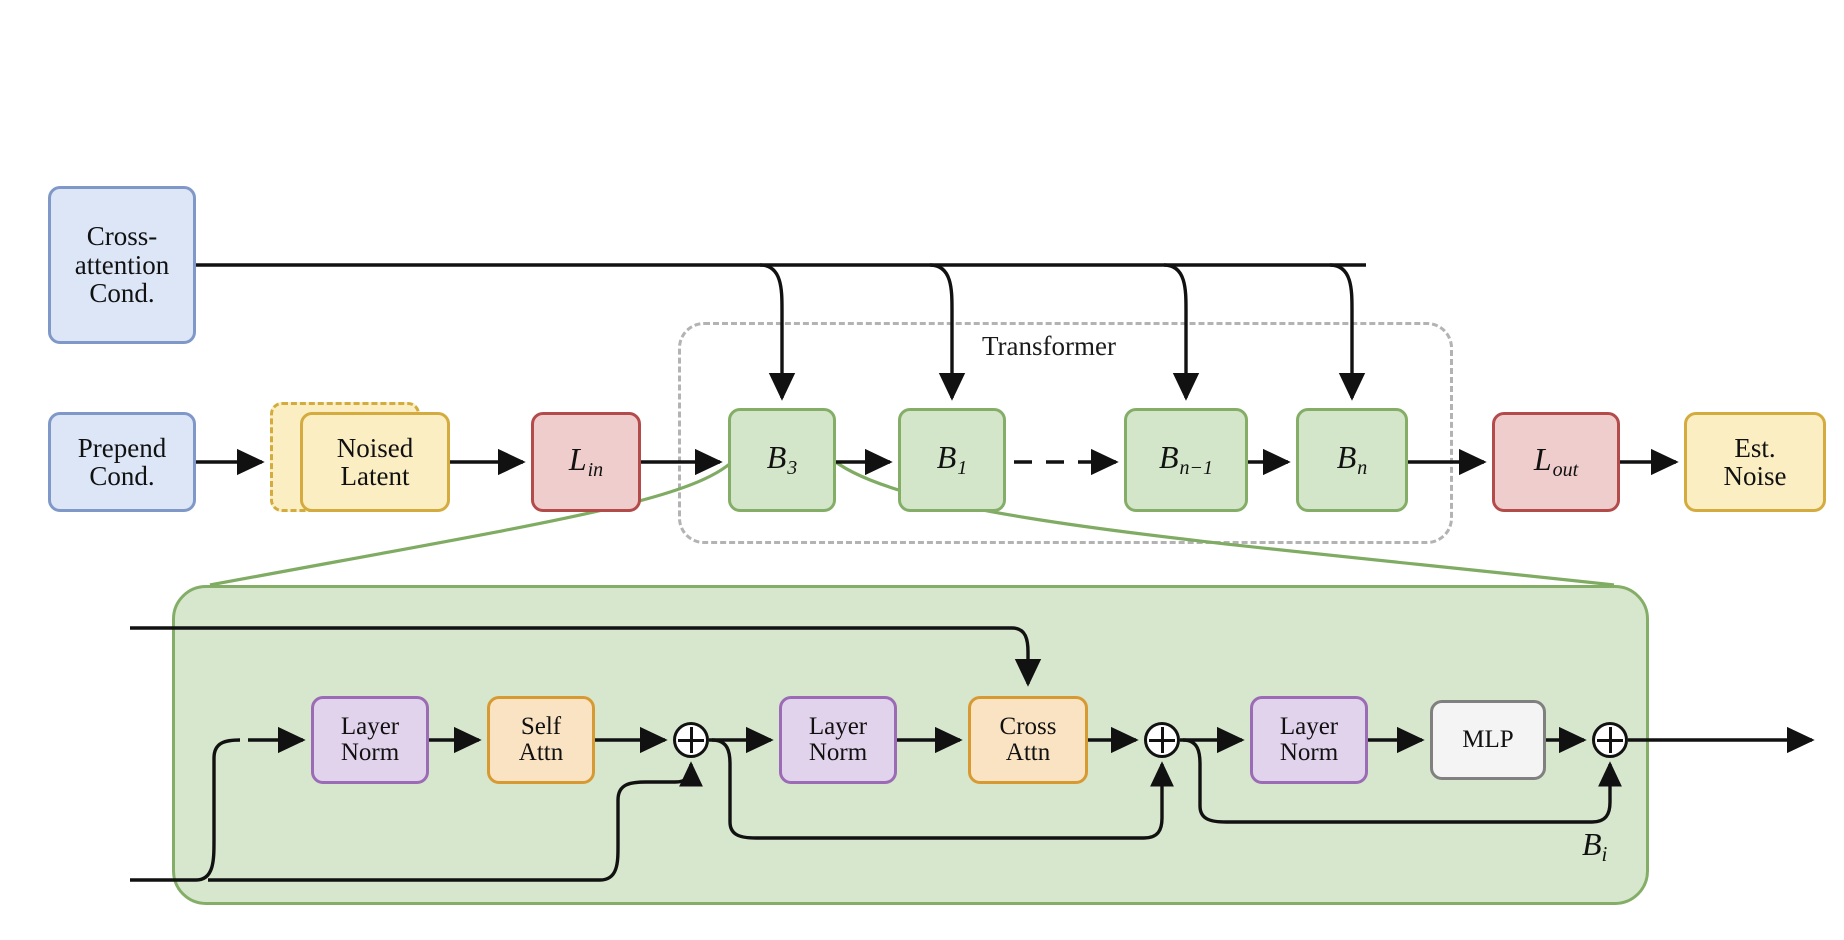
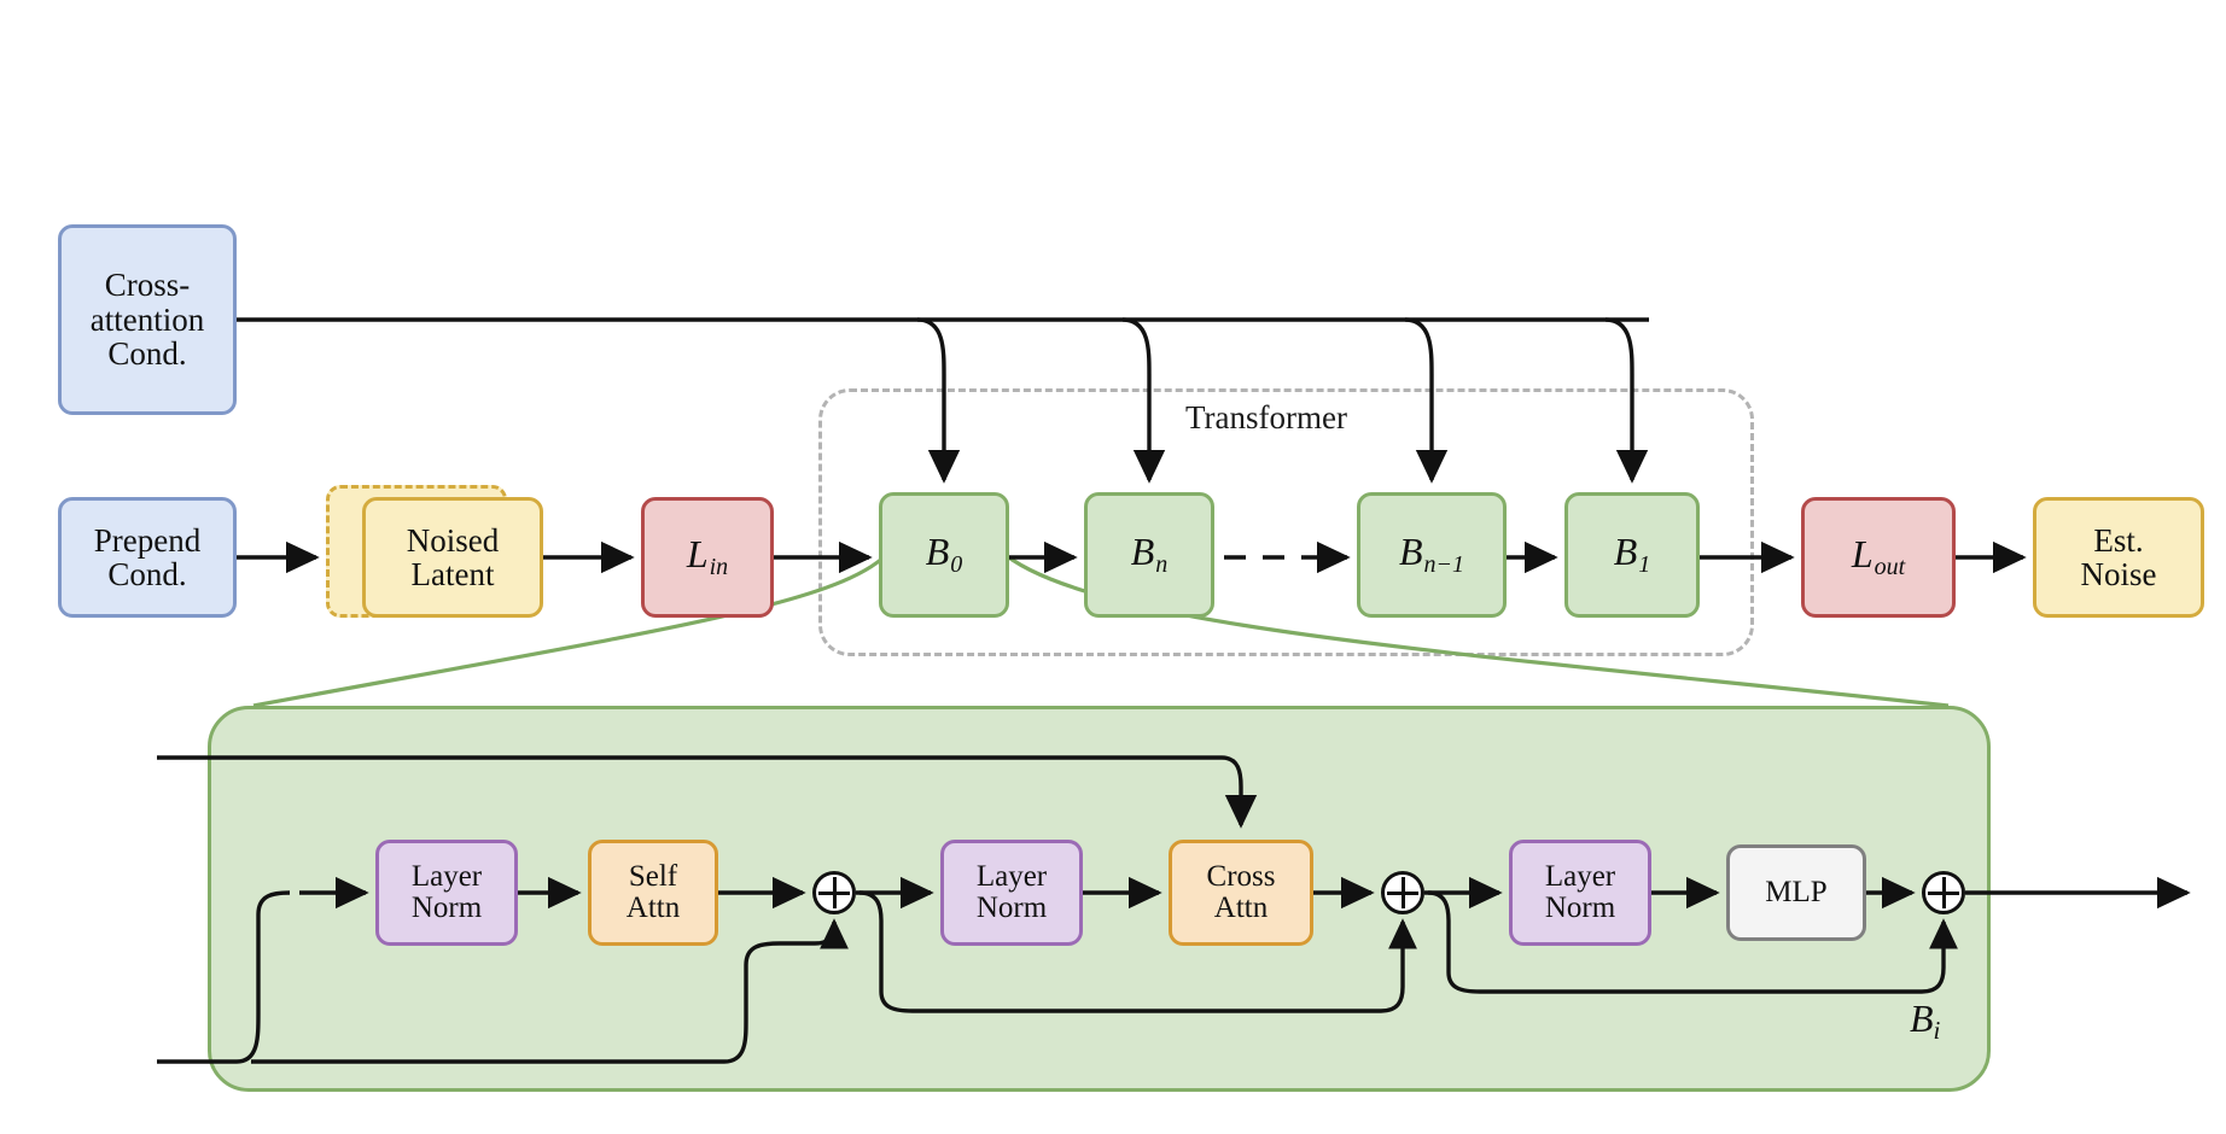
  Transformer
  Cross-
  attention
  Cond.
  Prepend
  Cond.
  Noised
  Latent
  Lin
- B3
+ B0
- B1
+ Bn
  Bn−1
- Bn
+ B1
  Lout
  Est.
  Noise
  Layer
  Norm
  Self
  Attn
  Layer
  Norm
  Cross
  Attn
  Layer
  Norm
  MLP
  Bi
